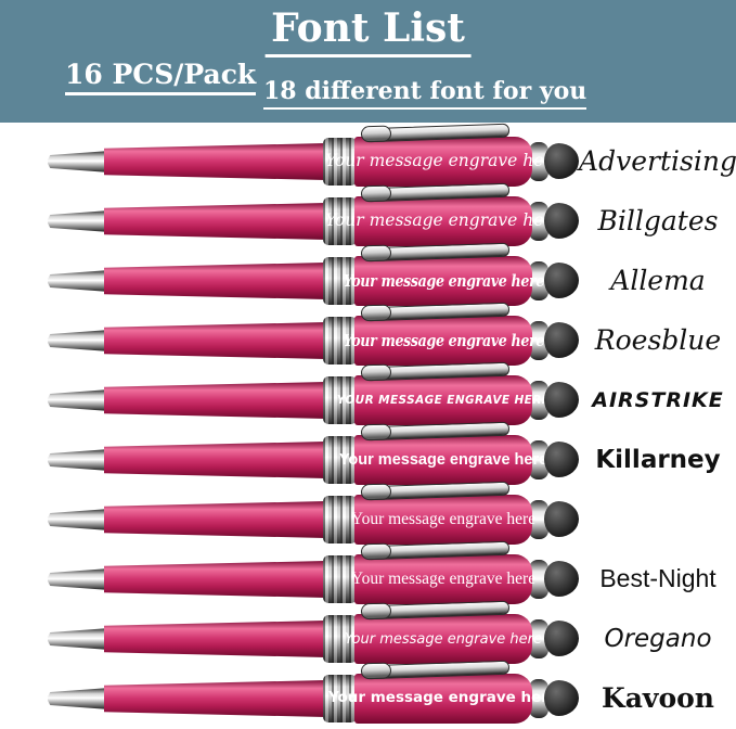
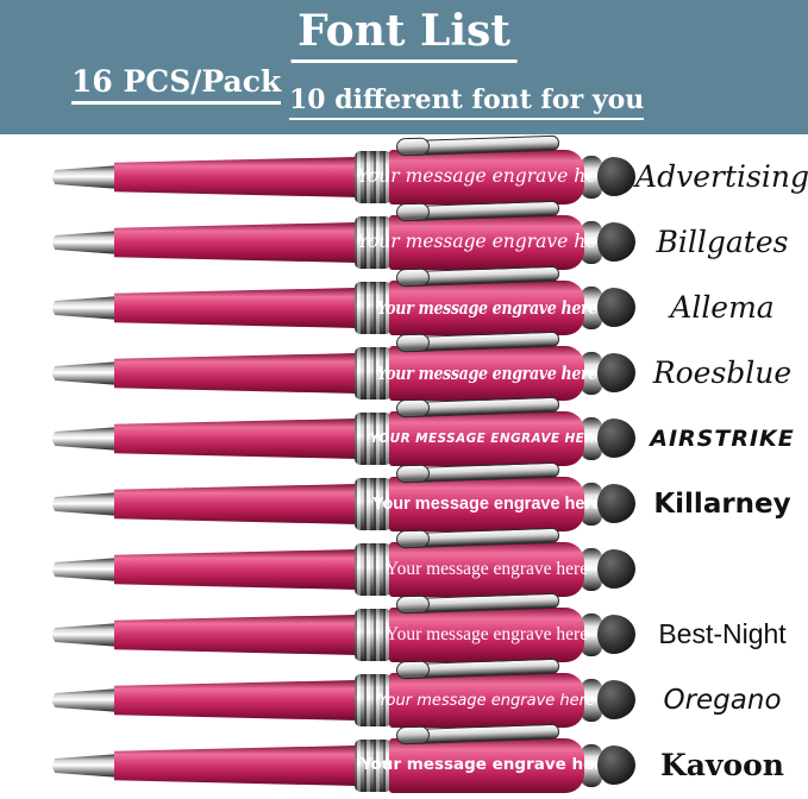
  Font List
  16 PCS/Pack
- 18 different font for you
+ 10 different font for you
  Your message engrave he
  Advertising
  Your message engrave he
  Billgates
  Your message engrave here
  Allema
  Your message engrave here
  Roesblue
  YOUR MESSAGE ENGRAVE HER
  AIRSTRIKE
  Your message engrave her
  Killarney
  Your message engrave here
  Your message engrave here
  Best-Night
  Your message engrave here
  Oregano
  Your message engrave he
  Kavoon
